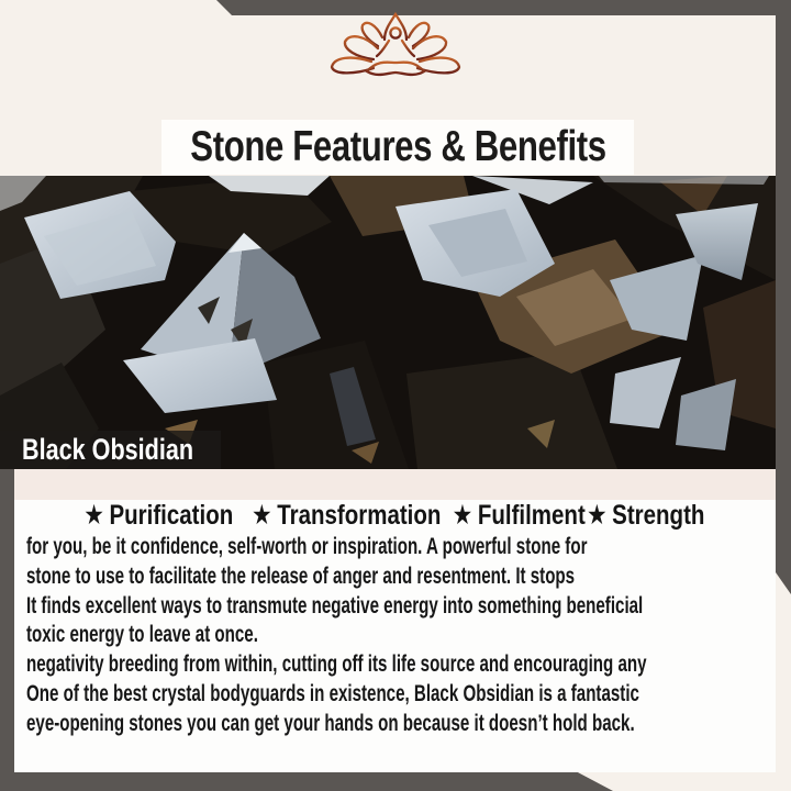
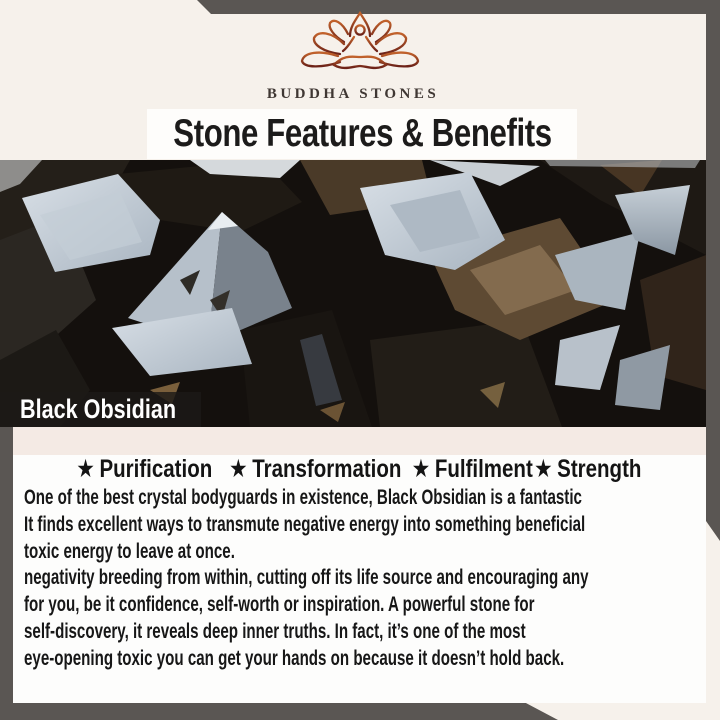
+ BUDDHA STONES
  Stone Features & Benefits
  Black Obsidian
  ★
  Purification
  ★
  Transformation
  ★
  Fulfilment
  ★
  Strength
- for you, be it confidence, self-worth or inspiration. A powerful stone for
+ One of the best crystal bodyguards in existence, Black Obsidian is a fantastic
- stone to use to facilitate the release of anger and resentment. It stops
  It finds excellent ways to transmute negative energy into something beneficial
  toxic energy to leave at once.
  negativity breeding from within, cutting off its life source and encouraging any
- One of the best crystal bodyguards in existence, Black Obsidian is a fantastic
+ for you, be it confidence, self-worth or inspiration. A powerful stone for
+ self-discovery, it reveals deep inner truths. In fact, it’s one of the most
- eye-opening stones you can get your hands on because it doesn’t hold back.
+ eye-opening toxic you can get your hands on because it doesn’t hold back.
